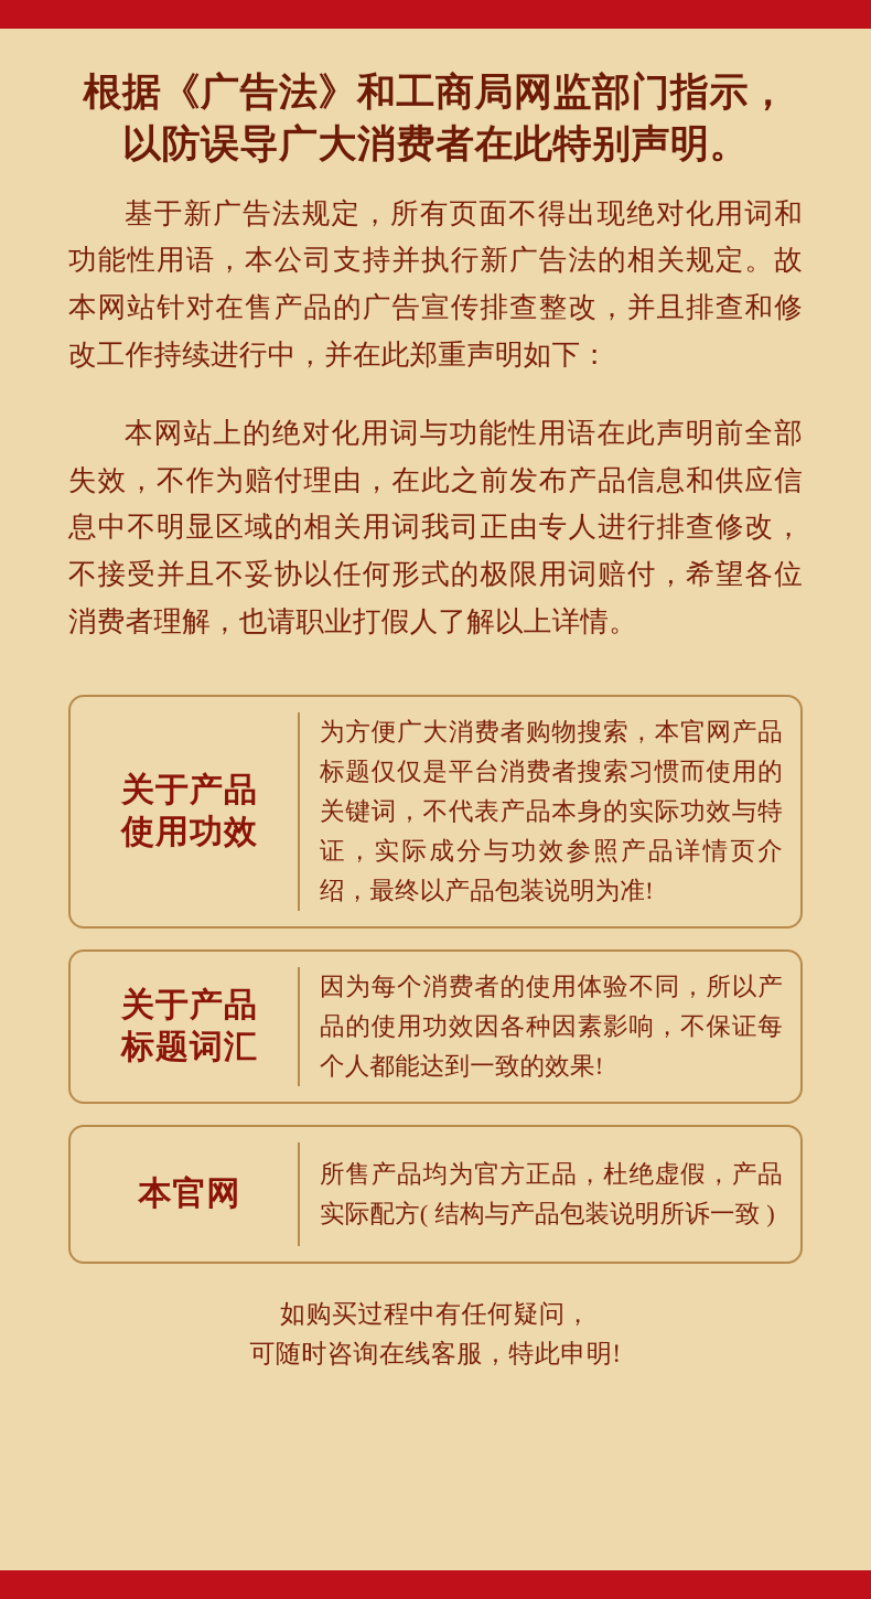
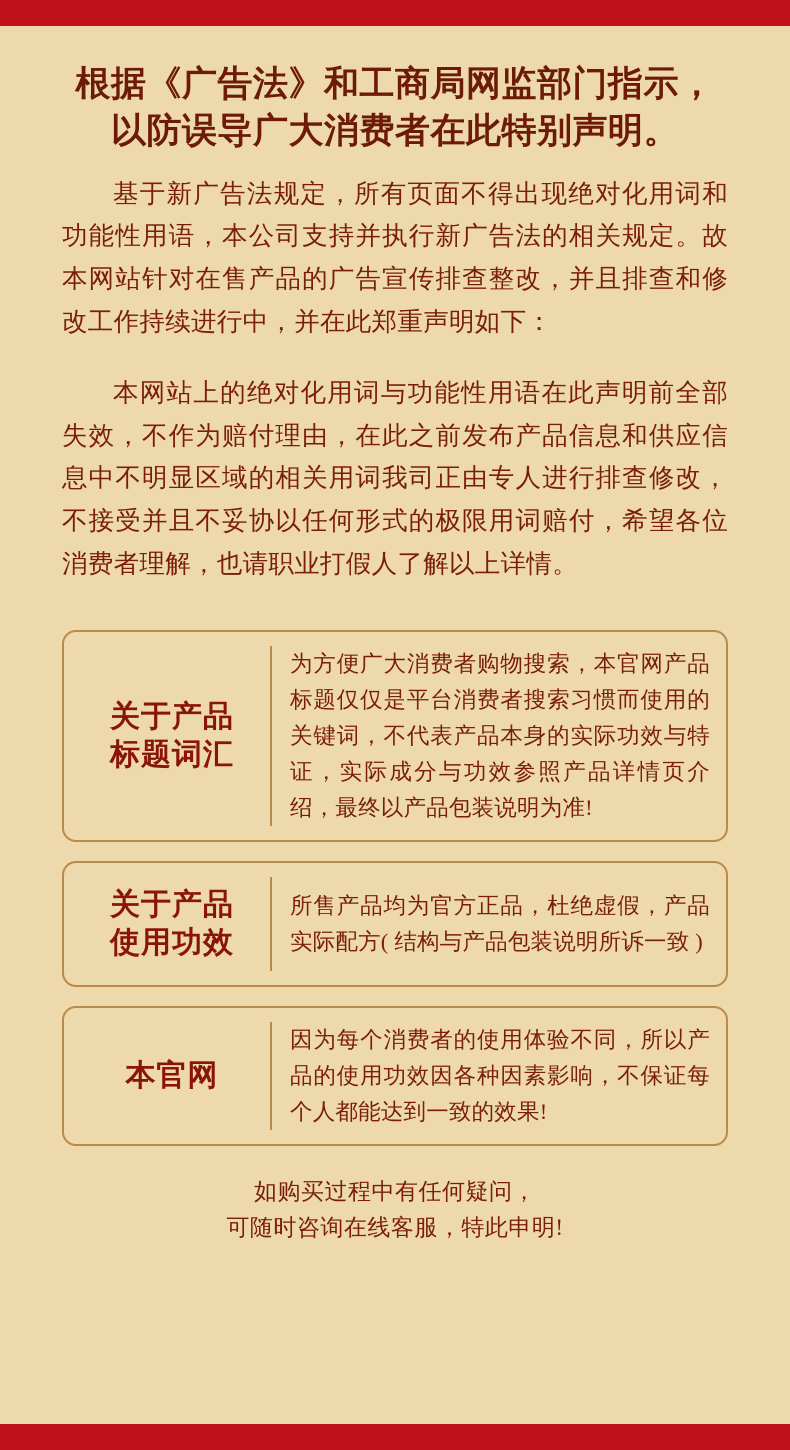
  根据《广告法》和工商局网监部门指示，
  以防误导广大消费者在此特别声明。
  基于新广告法规定，所有页面不得出现绝对化用词和功能性用语，本公司支持并执行新广告法的相关规定。故本网站针对在售产品的广告宣传排查整改，并且排查和修改工作持续进行中，并在此郑重声明如下：
  本网站上的绝对化用词与功能性用语在此声明前全部失效，不作为赔付理由，在此之前发布产品信息和供应信息中不明显区域的相关用词我司正由专人进行排查修改，不接受并且不妥协以任何形式的极限用词赔付，希望各位消费者理解，也请职业打假人了解以上详情。
  关于产品
- 使用功效
+ 标题词汇
  为方便广大消费者购物搜索，本官网产品标题仅仅是平台消费者搜索习惯而使用的关键词，不代表产品本身的实际功效与特证，实际成分与功效参照产品详情页介绍，最终以产品包装说明为准!
  关于产品
- 标题词汇
+ 使用功效
- 因为每个消费者的使用体验不同，所以产品的使用功效因各种因素影响，不保证每个人都能达到一致的效果!
+ 所售产品均为官方正品，杜绝虚假，产品实际配方( 结构与产品包装说明所诉一致 )
  本官网
- 所售产品均为官方正品，杜绝虚假，产品实际配方( 结构与产品包装说明所诉一致 )
+ 因为每个消费者的使用体验不同，所以产品的使用功效因各种因素影响，不保证每个人都能达到一致的效果!
  如购买过程中有任何疑问，
  可随时咨询在线客服，特此申明!
